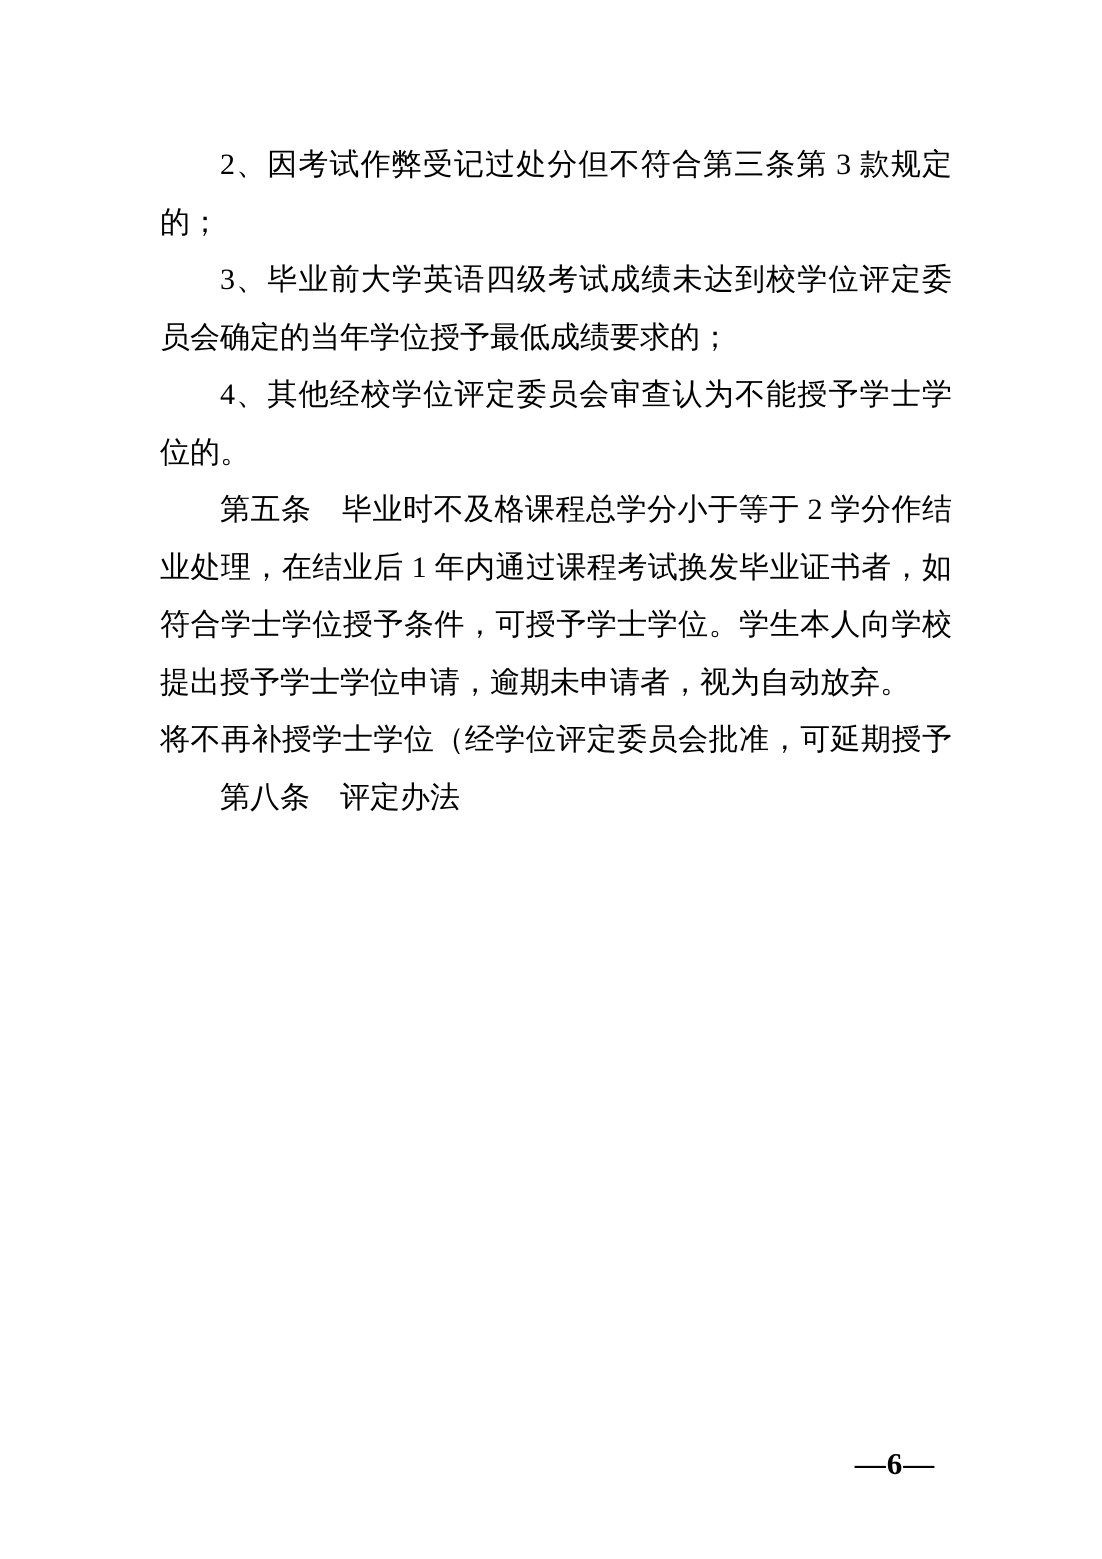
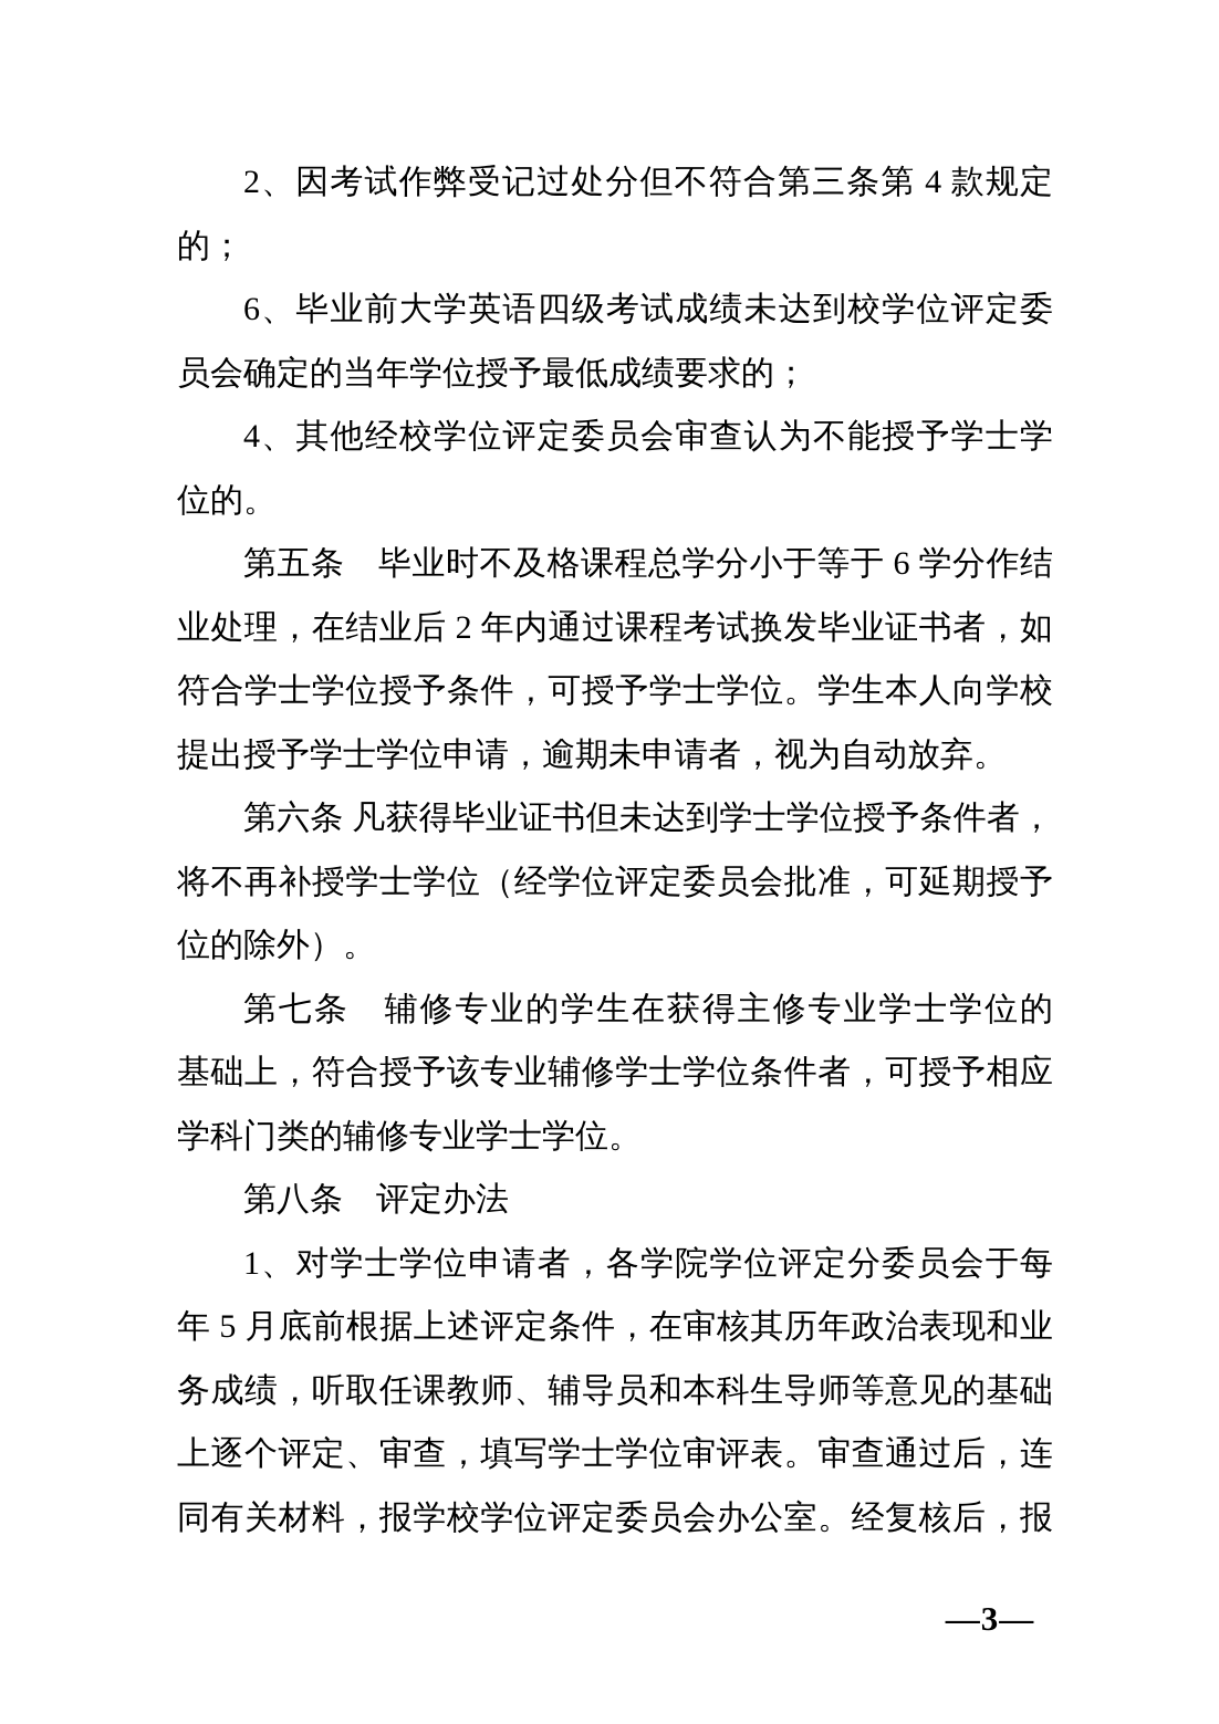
- 2、因考试作弊受记过处分但不符合第三条第 3 款规定
+ 2、因考试作弊受记过处分但不符合第三条第 4 款规定
  的；
- 3、毕业前大学英语四级考试成绩未达到校学位评定委
+ 6、毕业前大学英语四级考试成绩未达到校学位评定委
  员会确定的当年学位授予最低成绩要求的；
  4、其他经校学位评定委员会审查认为不能授予学士学
  位的。
- 第五条 毕业时不及格课程总学分小于等于 2 学分作结
+ 第五条 毕业时不及格课程总学分小于等于 6 学分作结
- 业处理，在结业后 1 年内通过课程考试换发毕业证书者，如
+ 业处理，在结业后 2 年内通过课程考试换发毕业证书者，如
  符合学士学位授予条件，可授予学士学位。学生本人向学校
  提出授予学士学位申请，逾期未申请者，视为自动放弃。
+ 第六条 凡获得毕业证书但未达到学士学位授予条件者，
  将不再补授学士学位（经学位评定委员会批准，可延期授予
+ 位的除外）。
+ 第七条 辅修专业的学生在获得主修专业学士学位的
+ 基础上，符合授予该专业辅修学士学位条件者，可授予相应
+ 学科门类的辅修专业学士学位。
  第八条 评定办法
+ 1、对学士学位申请者，各学院学位评定分委员会于每
+ 年 5 月底前根据上述评定条件，在审核其历年政治表现和业
+ 务成绩，听取任课教师、辅导员和本科生导师等意见的基础
+ 上逐个评定、审查，填写学士学位审评表。审查通过后，连
+ 同有关材料，报学校学位评定委员会办公室。经复核后，报
- —6—
+ —3—
